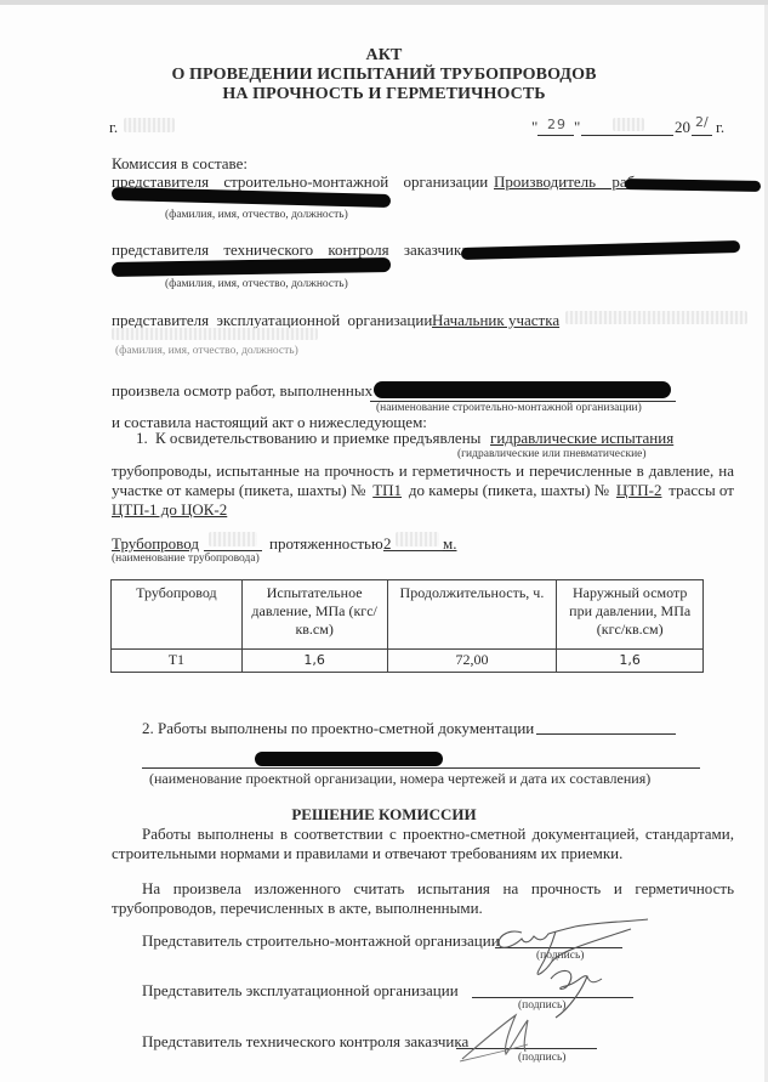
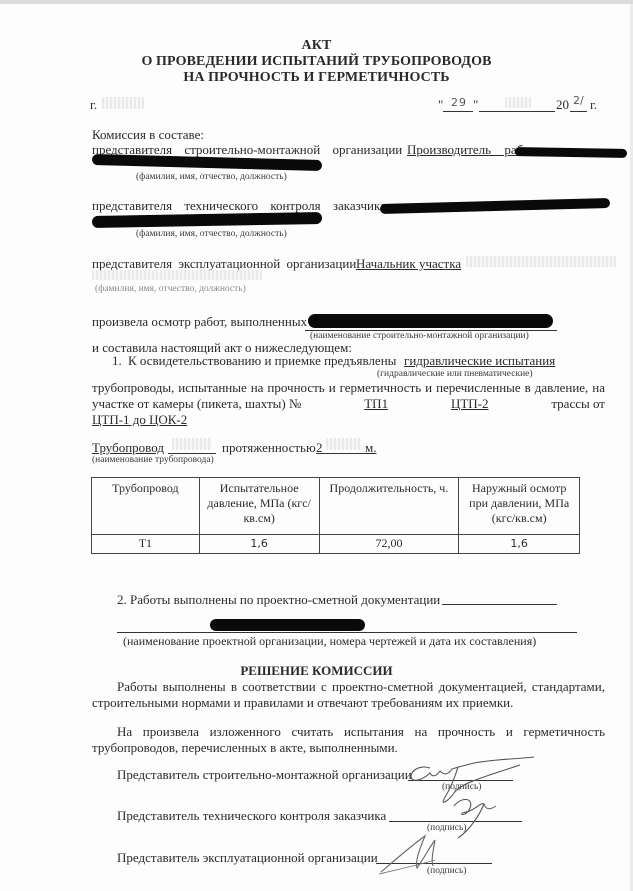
  АКТ
  О ПРОВЕДЕНИИ ИСПЫТАНИЙ ТРУБОПРОВОДОВ
  НА ПРОЧНОСТЬ И ГЕРМЕТИЧНОСТЬ
  г.
  "
  29
  "
  20
  2/
  г.
  Комиссия в составе:
  представителя строительно-монтажной организации
  Производитель ра
  (фамилия, имя, отчество, должность)
  представителя технического контроля заказчик
  (фамилия, имя, отчество, должность)
  представителя эксплуатационной организации
  Начальник участка
  (фамилия, имя, отчество, должность)
  произвела осмотр работ, выполненных
  (наименование строительно-монтажной организации)
  и составила настоящий акт о нижеследующем:
  1.
  К освидетельствованию и приемке предъявлены
  гидравлические испытания
  (гидравлические или пневматические)
  трубопроводы, испытанные на прочность и герметичность и перечисленные в давление, на
  участке от камеры (пикета, шахты) №
  ТП1
- до камеры (пикета, шахты) №
  ЦТП-2
  трассы от
  ЦТП-1 до ЦОК-2
  Трубопровод
  протяженностью
  2
  м.
  (наименование трубопровода)
  Трубопровод	Испытательное давление, МПа (кгс/кв.см)	Продолжительность, ч.	Наружный осмотр при давлении, МПа (кгс/кв.см)
  Т1	1,6	72,00	1,6
  2. Работы выполнены по проектно-сметной документации
  (наименование проектной организации, номера чертежей и дата их составления)
  РЕШЕНИЕ КОМИССИИ
  Работы выполнены в соответствии с проектно-сметной документацией, стандартами,
  строительными нормами и правилами и отвечают требованиям их приемки.
  На произвела изложенного считать испытания на прочность и герметичность
  трубопроводов, перечисленных в акте, выполненными.
  Представитель строительно-монтажной организации
  (подпись)
- Представитель эксплуатационной организации
+ Представитель технического контроля заказчика
  (подпись)
- Представитель технического контроля заказчика
+ Представитель эксплуатационной организации
  (подпись)
